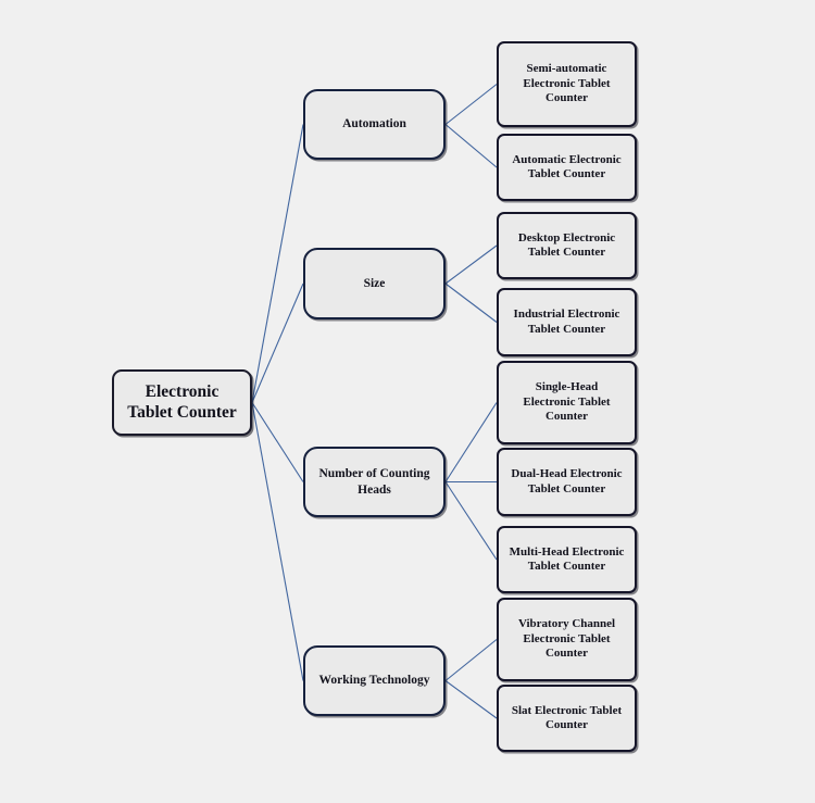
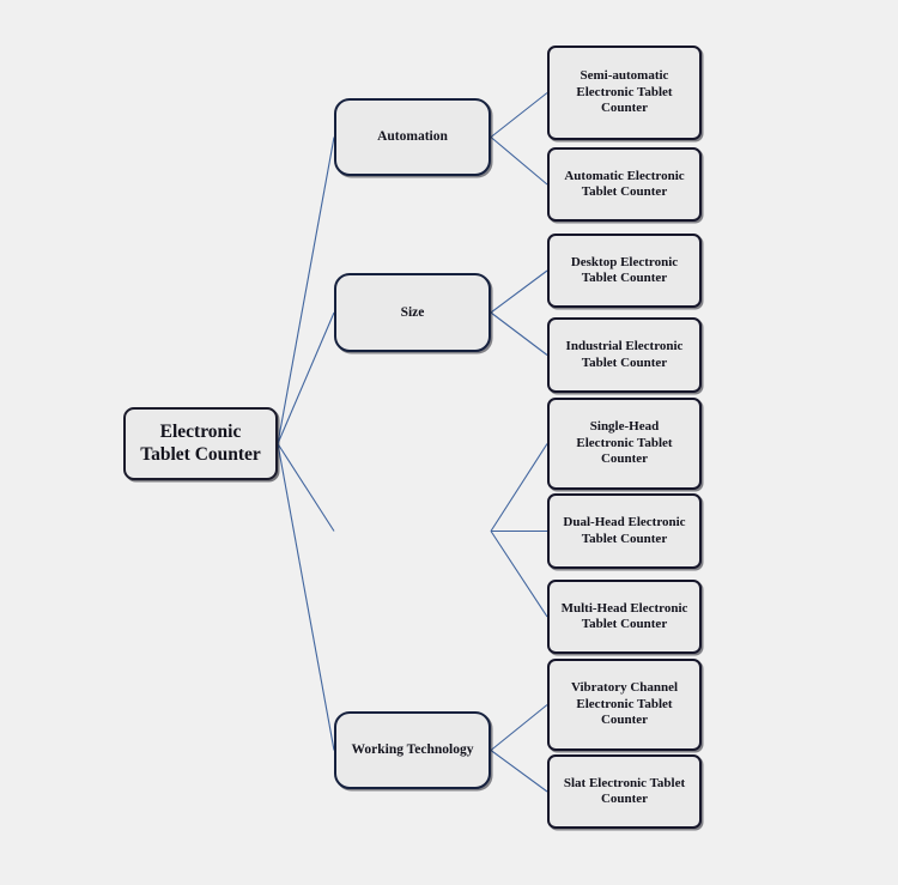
  Semi-automatic
  Electronic Tablet
  Counter
  Automatic Electronic
  Tablet Counter
  Automation
  Desktop Electronic
  Tablet Counter
  Industrial Electronic
  Tablet Counter
  Size
  Single-Head
  Electronic Tablet
  Counter
  Dual-Head Electronic
  Tablet Counter
  Multi-Head Electronic
  Tablet Counter
- Number of Counting
- Heads
  Vibratory Channel
  Electronic Tablet
  Counter
  Slat Electronic Tablet
  Counter
  Working Technology
  Electronic
  Tablet Counter
